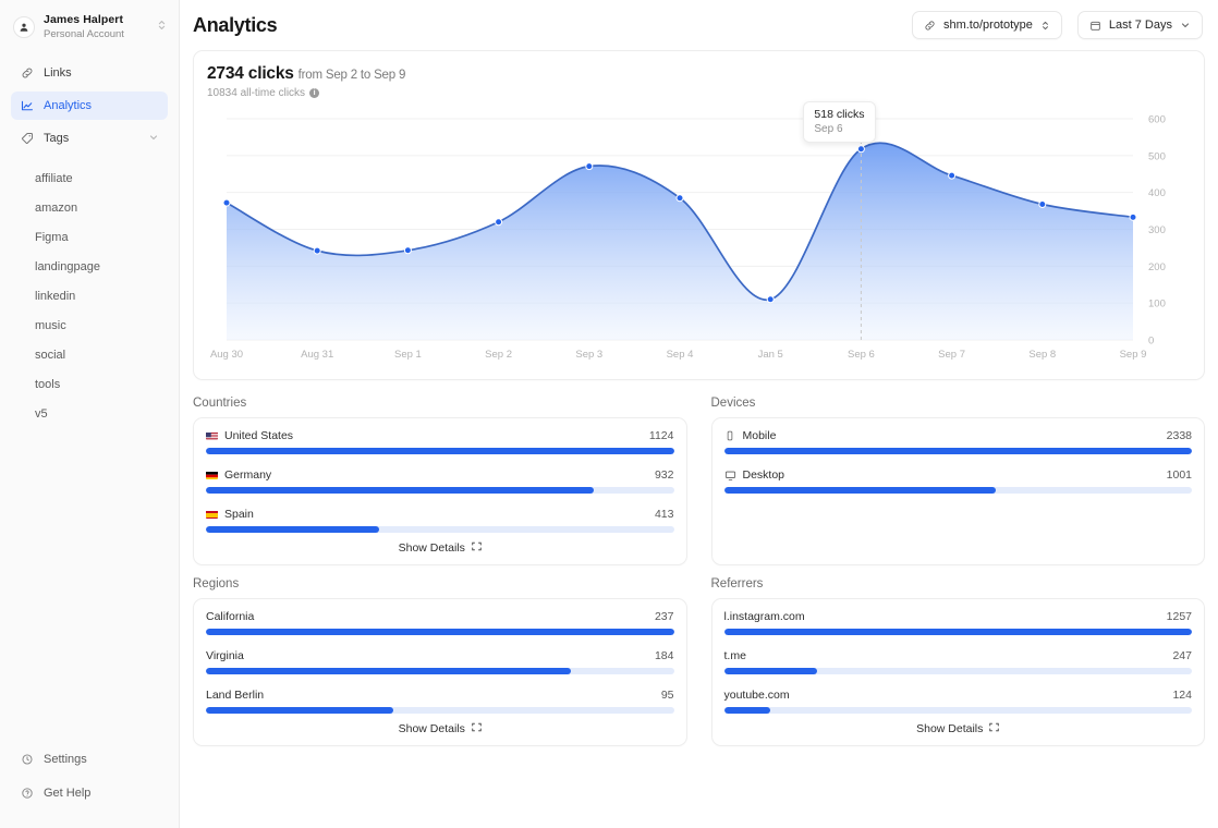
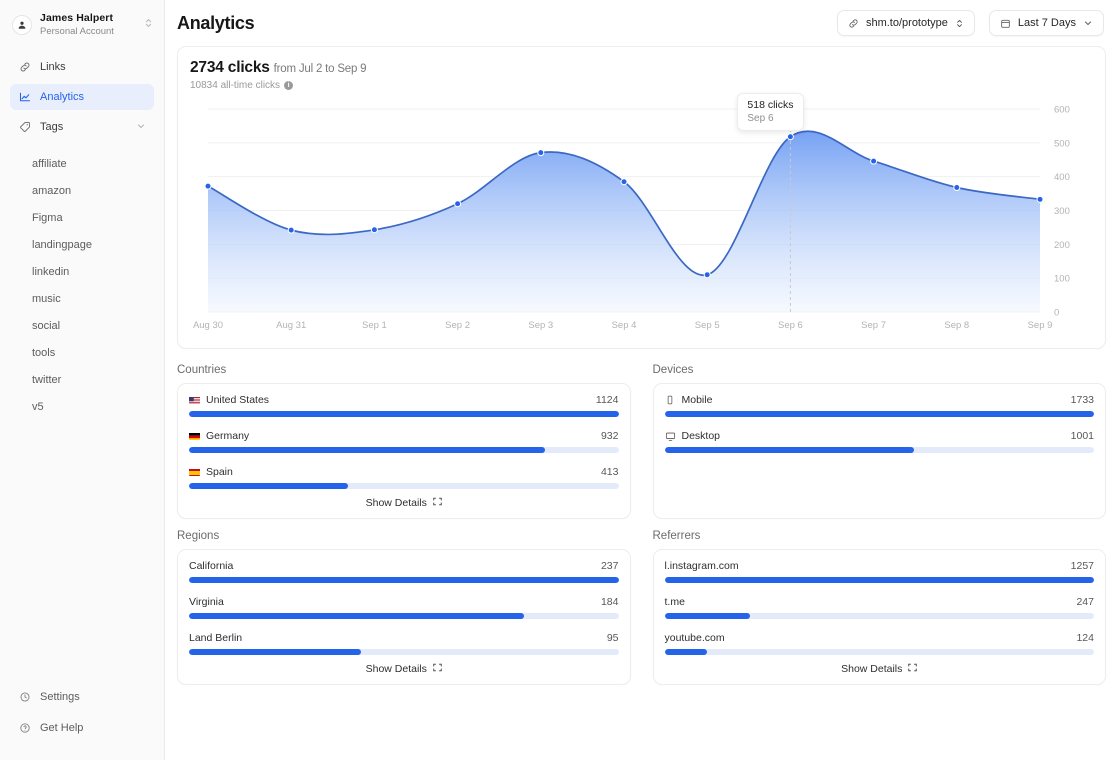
  James Halpert
  Personal Account
  Links
  Analytics
  Tags
  affiliate
  amazon
  Figma
  landingpage
  linkedin
  music
  social
  tools
+ twitter
  v5
  Settings
  Get Help
  Analytics
  shm.to/prototype
  Last 7 Days
- 2734 clicks from Sep 2 to Sep 9
+ 2734 clicks from Jul 2 to Sep 9
  10834 all-time clicks
  0
  100
  200
  300
  400
  500
  600
  Aug 30
  Aug 31
  Sep 1
  Sep 2
  Sep 3
  Sep 4
- Jan 5
+ Sep 5
  Sep 6
  Sep 7
  Sep 8
  Sep 9
  518 clicks
  Sep 6
  Countries
  United States
  1124
  Germany
  932
  Spain
  413
  Show Details
  Devices
  Mobile
- 2338
+ 1733
  Desktop
  1001
  Regions
  California
  237
  Virginia
  184
  Land Berlin
  95
  Show Details
  Referrers
  l.instagram.com
  1257
  t.me
  247
  youtube.com
  124
  Show Details
